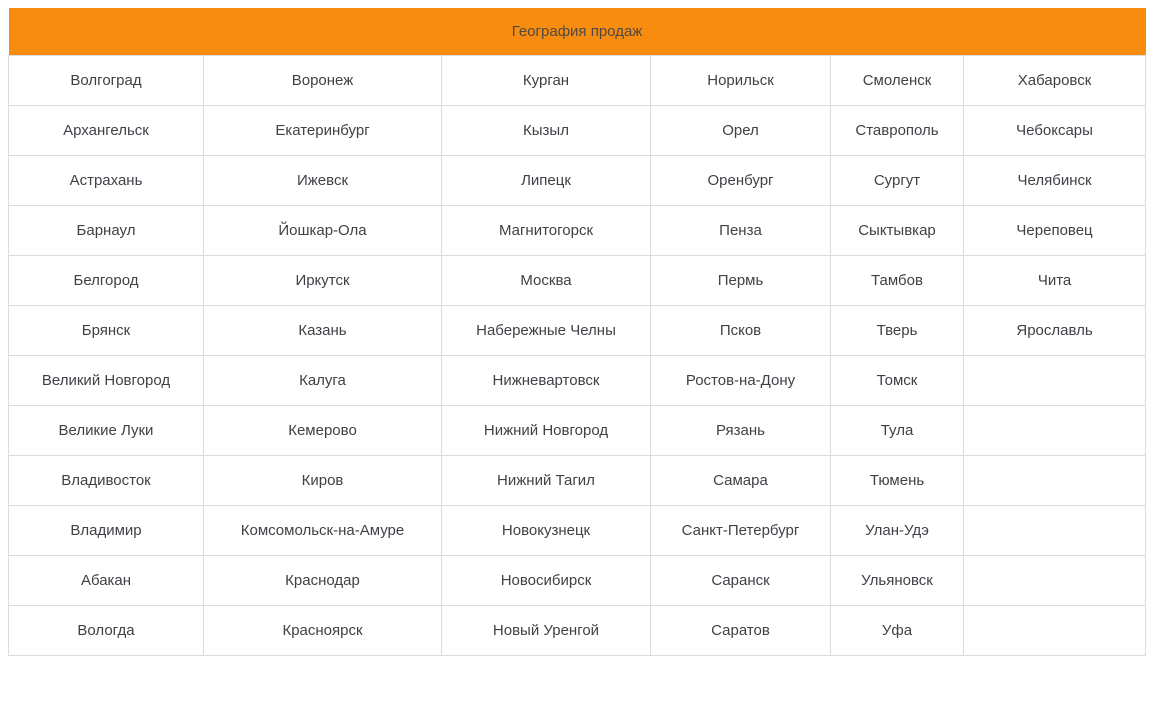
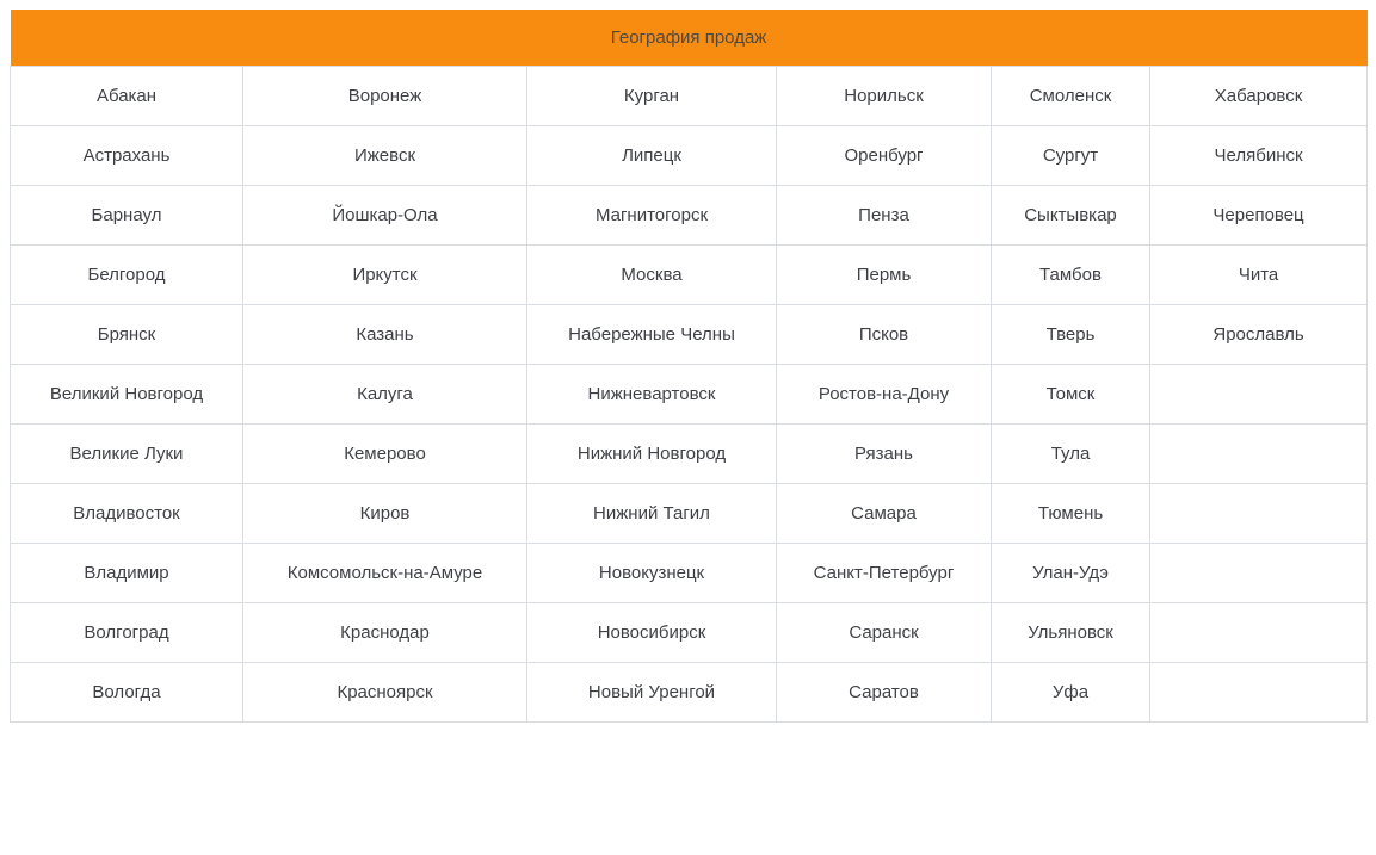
  География продаж
- Волгоград	Воронеж	Курган	Норильск	Смоленск	Хабаровск
+ Абакан	Воронеж	Курган	Норильск	Смоленск	Хабаровск
- Архангельск	Екатеринбург	Кызыл	Орел	Ставрополь	Чебоксары
  Астрахань	Ижевск	Липецк	Оренбург	Сургут	Челябинск
  Барнаул	Йошкар-Ола	Магнитогорск	Пенза	Сыктывкар	Череповец
  Белгород	Иркутск	Москва	Пермь	Тамбов	Чита
  Брянск	Казань	Набережные Челны	Псков	Тверь	Ярославль
  Великий Новгород	Калуга	Нижневартовск	Ростов-на-Дону	Томск
  Великие Луки	Кемерово	Нижний Новгород	Рязань	Тула
  Владивосток	Киров	Нижний Тагил	Самара	Тюмень
  Владимир	Комсомольск-на-Амуре	Новокузнецк	Санкт-Петербург	Улан-Удэ
- Абакан	Краснодар	Новосибирск	Саранск	Ульяновск
+ Волгоград	Краснодар	Новосибирск	Саранск	Ульяновск
  Вологда	Красноярск	Новый Уренгой	Саратов	Уфа
